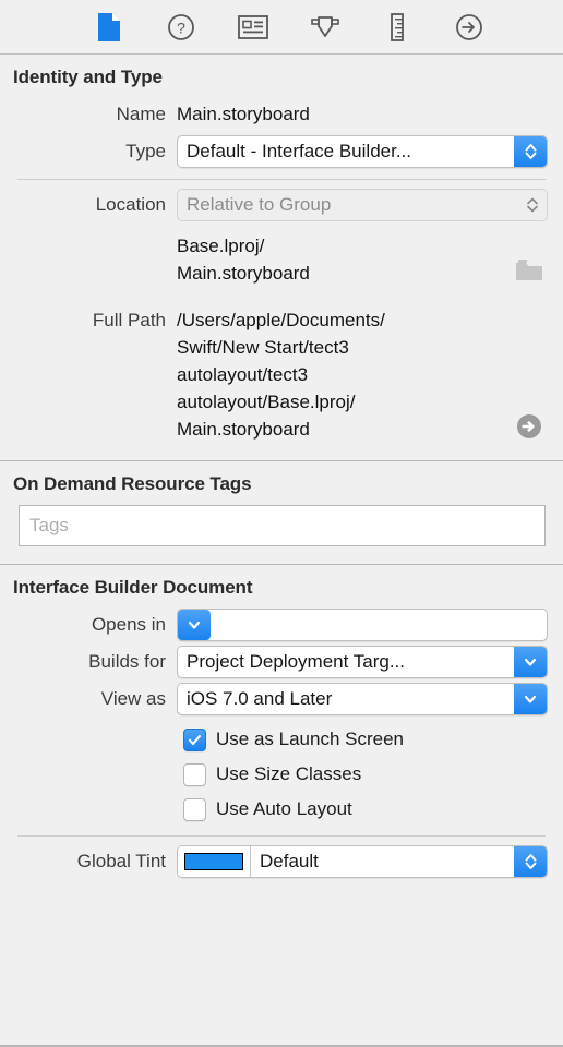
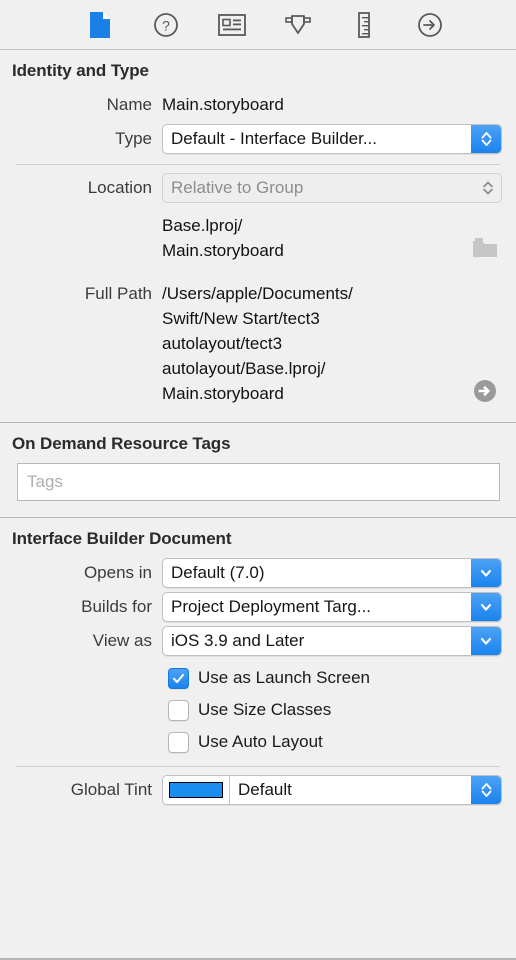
  ?
  Identity and Type
  Name
  Main.storyboard
  Type
  Default - Interface Builder...
  Location
  Relative to Group
  Base.lproj/
  Main.storyboard
  Full Path
  /Users/apple/Documents/
  Swift/New Start/tect3
  autolayout/tect3
  autolayout/Base.lproj/
  Main.storyboard
  On Demand Resource Tags
  Tags
  Interface Builder Document
  Opens in
+ Default (7.0)
  Builds for
  Project Deployment Targ...
  View as
- iOS 7.0 and Later
+ iOS 3.9 and Later
  Use as Launch Screen
  Use Size Classes
  Use Auto Layout
  Global Tint
  Default
